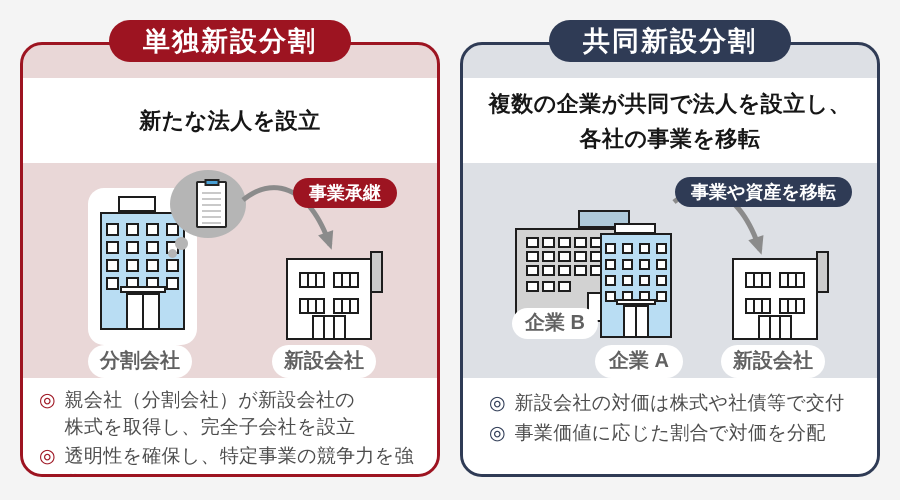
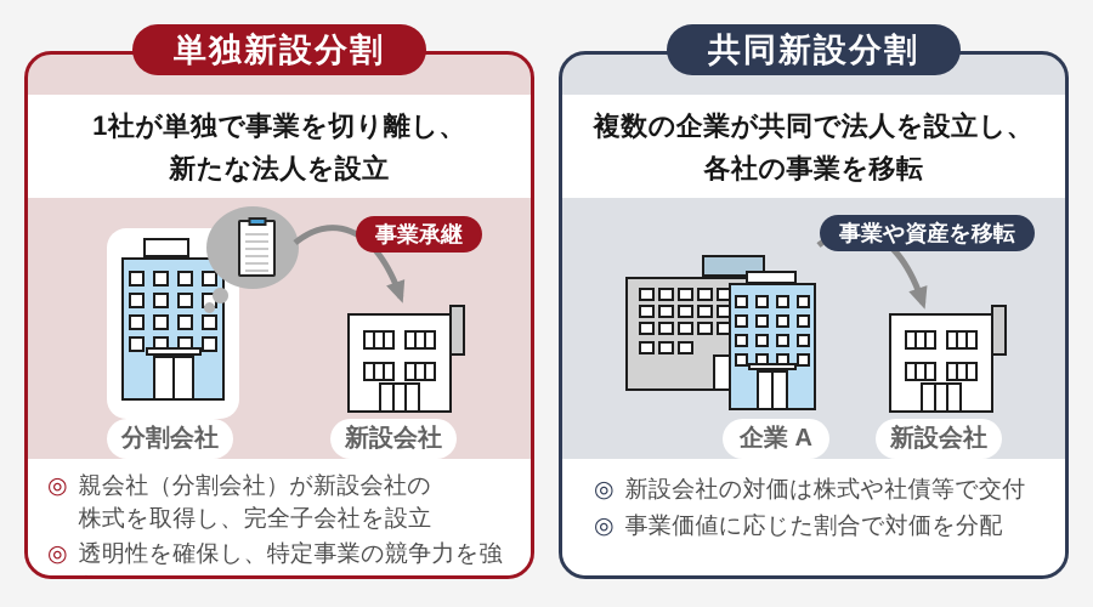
  単独新設分割
+ 1社が単独で事業を切り離し、
  新たな法人を設立
  事業承継
  分割会社
  新設会社
  ◎
  親会社（分割会社）が新設会社の
  株式を取得し、完全子会社を設立
  ◎
  透明性を確保し、特定事業の競争力を強
  共同新設分割
  複数の企業が共同で法人を設立し、
  各社の事業を移転
  事業や資産を移転
- 企業 B
  企業 A
  新設会社
  ◎
  新設会社の対価は株式や社債等で交付
  ◎
  事業価値に応じた割合で対価を分配
